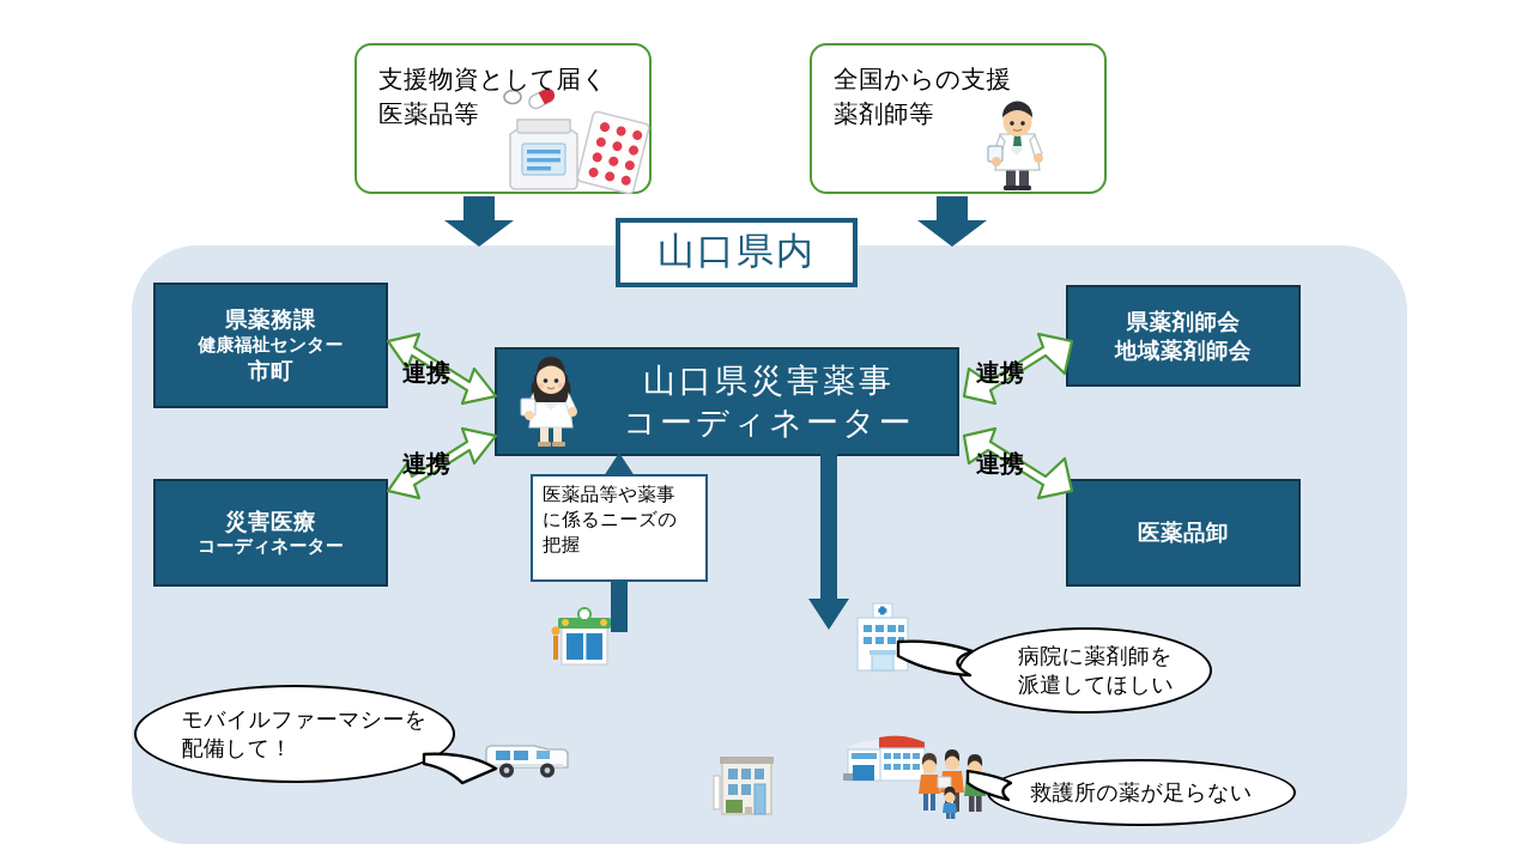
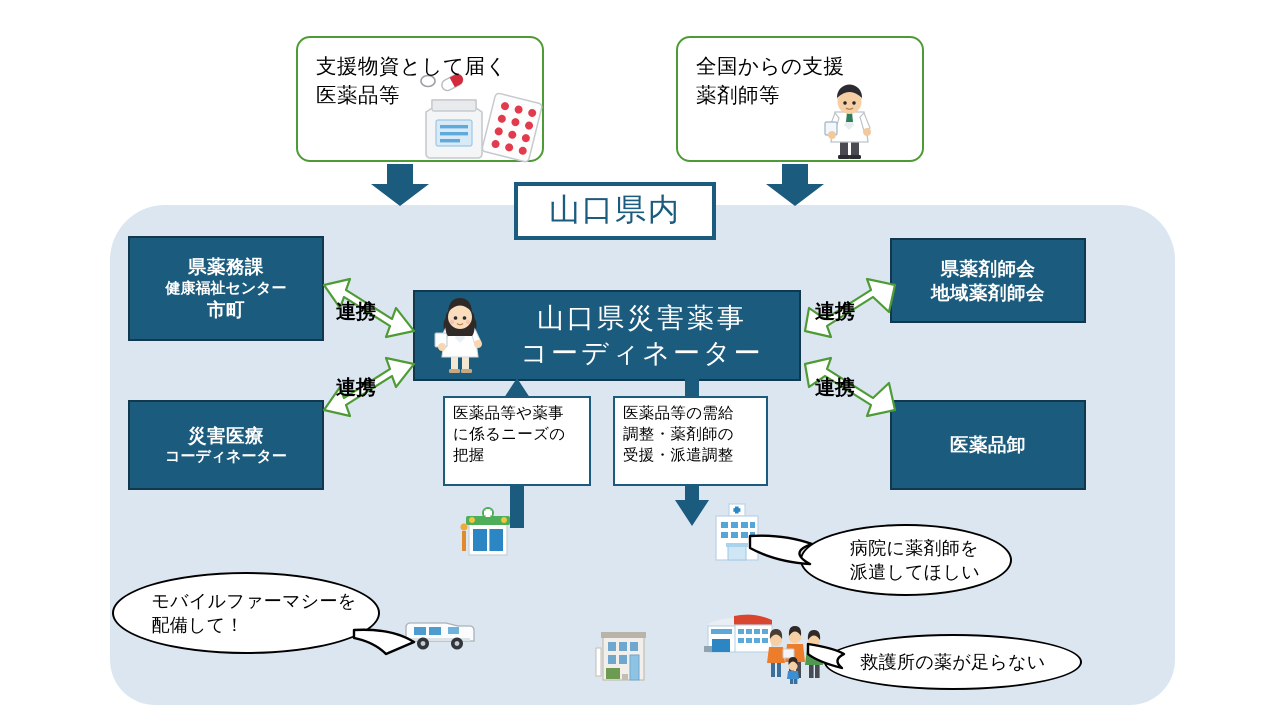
  支援物資として届く
  医薬品等
  全国からの支援
  薬剤師等
  山口県内
  県薬務課
  健康福祉センター
  市町
  災害医療
  コーディネーター
  県薬剤師会
  地域薬剤師会
  医薬品卸
  山口県災害薬事
  コーディネーター
  連携
  連携
  連携
  連携
  医薬品等や薬事
  に係るニーズの
  把握
+ 医薬品等の需給
+ 調整・薬剤師の
+ 受援・派遣調整
  モバイルファーマシーを
  配備して！
  病院に薬剤師を
  派遣してほしい
  救護所の薬が足らない
